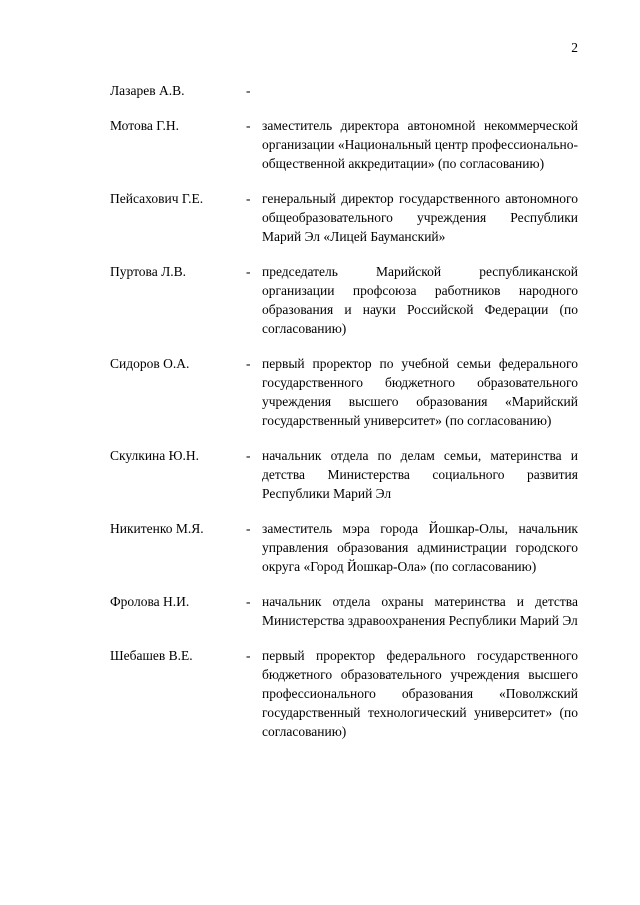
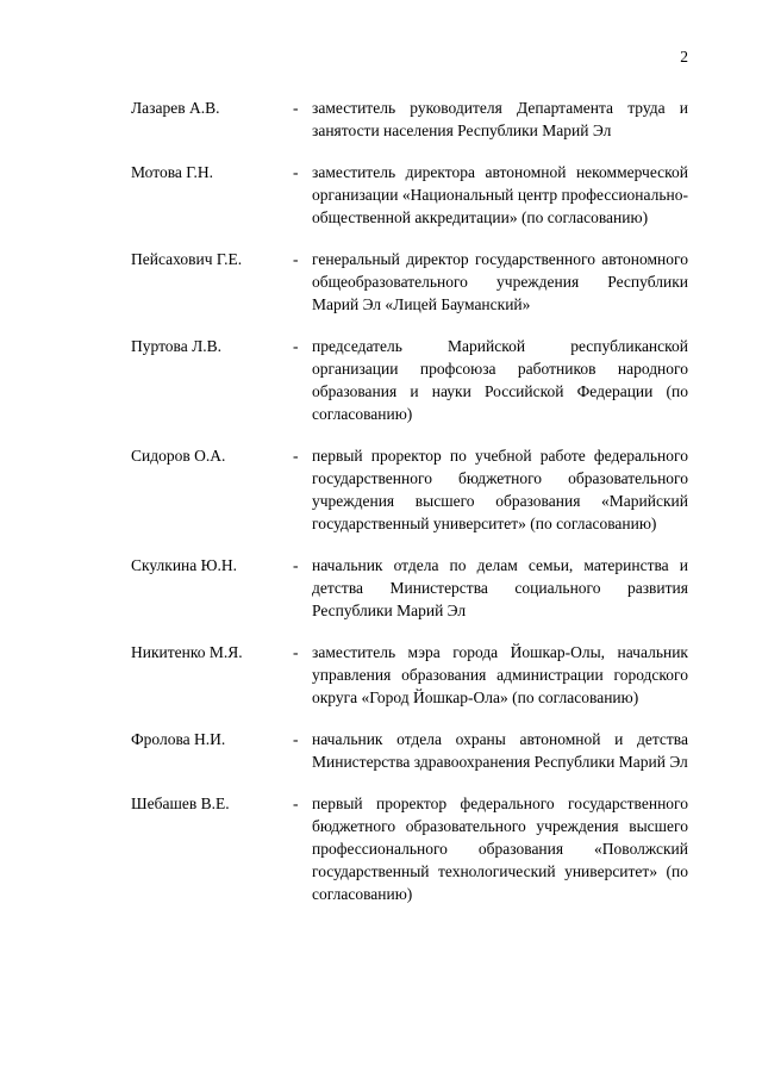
  2
  Лазарев А.В.
  -
+ заместитель руководителя Департамента труда и занятости населения Республики Марий Эл
  Мотова Г.Н.
  -
  заместитель директора автономной некоммерческой организации «Национальный центр профессионально-общественной аккредитации» (по согласованию)
  Пейсахович Г.Е.
  -
  генеральный директор государственного автономного общеобразовательного учреждения Республики Марий Эл «Лицей Бауманский»
  Пуртова Л.В.
  -
  председатель Марийской республиканской организации профсоюза работников народного образования и науки Российской Федерации (по согласованию)
  Сидоров О.А.
  -
- первый проректор по учебной семьи федерального государственного бюджетного образовательного учреждения высшего образования «Марийский государственный университет» (по согласованию)
+ первый проректор по учебной работе федерального государственного бюджетного образовательного учреждения высшего образования «Марийский государственный университет» (по согласованию)
  Скулкина Ю.Н.
  -
  начальник отдела по делам семьи, материнства и детства Министерства социального развития Республики Марий Эл
  Никитенко М.Я.
  -
  заместитель мэра города Йошкар-Олы, начальник управления образования администрации городского округа «Город Йошкар-Ола» (по согласованию)
  Фролова Н.И.
  -
- начальник отдела охраны материнства и детства Министерства здравоохранения Республики Марий Эл
+ начальник отдела охраны автономной и детства Министерства здравоохранения Республики Марий Эл
  Шебашев В.Е.
  -
  первый проректор федерального государственного бюджетного образовательного учреждения высшего профессионального образования «Поволжский государственный технологический университет» (по согласованию)
